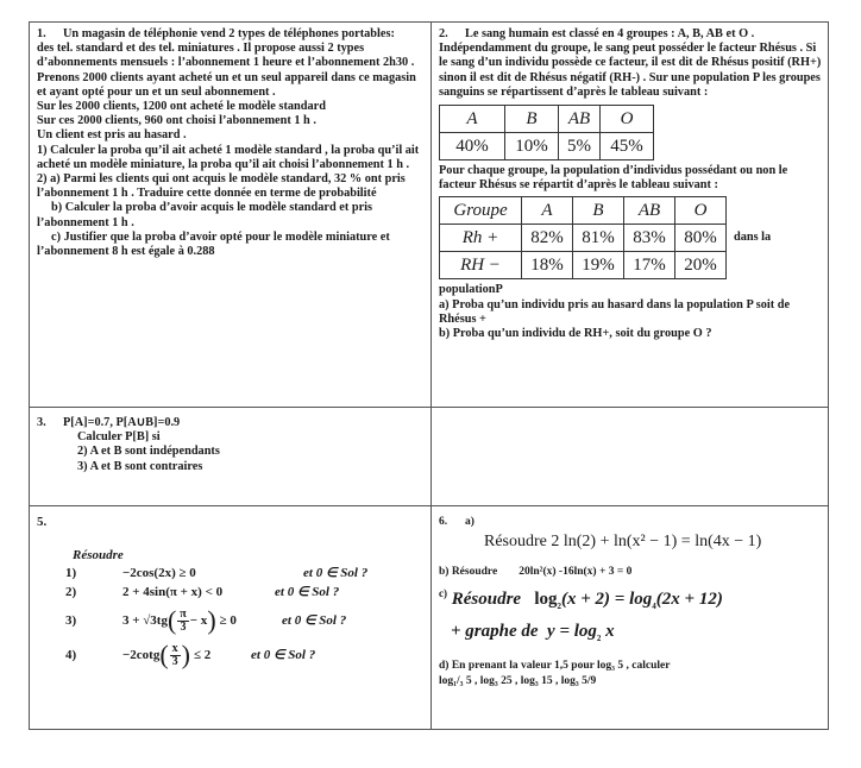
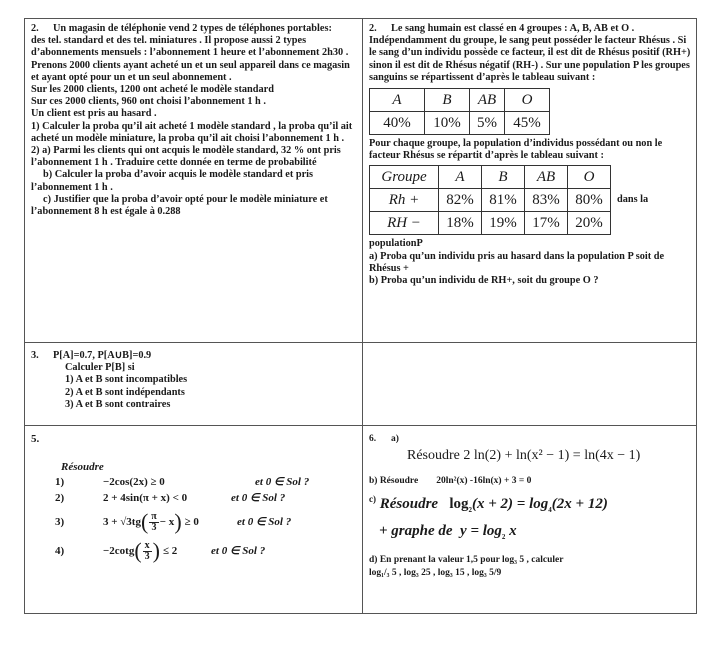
- 1.
+ 2.
  Un magasin de téléphonie vend 2 types de téléphones portables:
  des tel. standard et des tel. miniatures . Il propose aussi 2 types d’abonnements mensuels : l’abonnement 1 heure et l’abonnement 2h30 . Prenons 2000 clients ayant acheté un et un seul appareil dans ce magasin et ayant opté pour un et un seul abonnement .
  Sur les 2000 clients, 1200 ont acheté le modèle standard
  Sur ces 2000 clients, 960 ont choisi l’abonnement 1 h .
  Un client est pris au hasard .
  1) Calculer la proba qu’il ait acheté 1 modèle standard , la proba qu’il ait acheté un modèle miniature, la proba qu’il ait choisi l’abonnement 1 h .
  2) a) Parmi les clients qui ont acquis le modèle standard, 32 % ont pris l’abonnement 1 h . Traduire cette donnée en terme de probabilité
  b) Calculer la proba d’avoir acquis le modèle standard et pris l’abonnement 1 h .
  c) Justifier que la proba d’avoir opté pour le modèle miniature et l’abonnement 8 h est égale à 0.288
  2. Le sang humain est classé en 4 groupes : A, B, AB et O . Indépendamment du groupe, le sang peut posséder le facteur Rhésus . Si le sang d’un individu possède ce facteur, il est dit de Rhésus positif (RH+) sinon il est dit de Rhésus négatif (RH-) . Sur une population P les groupes sanguins se répartissent d’après le tableau suivant :
  A	B	AB	O
  40%	10%	5%	45%
  Pour chaque groupe, la population d’individus possédant ou non le facteur Rhésus se répartit d’après le tableau suivant :
  Groupe	A	B	AB	O
  Rh +	82%	81%	83%	80%
  RH −	18%	19%	17%	20%
  dans la
  populationP
  a) Proba qu’un individu pris au hasard dans la population P soit de Rhésus +
  b) Proba qu’un individu de RH+, soit du groupe O ?
  3. P[A]=0.7, P[A∪B]=0.9
  Calculer P[B] si
+ 1) A et B sont incompatibles
  2) A et B sont indépendants
  3) A et B sont contraires
  5.
  Résoudre
  1)
  −2cos(2x) ≥ 0
  et 0 ∈ Sol ?
  2)
  2 + 4sin(π + x) < 0
  et 0 ∈ Sol ?
  3)
  3 + √3tg
  (
  π
  3
  − x
  )
  ≥ 0
  et 0 ∈ Sol ?
  4)
  −2cotg
  (
  x
  3
  )
  ≤ 2
  et 0 ∈ Sol ?
  6. a)
  Résoudre 2 ln(2) + ln(x² − 1) = ln(4x − 1)
  b) Résoudre 20ln²(x) -16ln(x) + 3 = 0
  c) Résoudre log2(x + 2) = log4(2x + 12)
  + graphe de y = log2 x
  d) En prenant la valeur 1,5 pour log₃ 5 , calculer
  log₁/₃ 5 , log₃ 25 , log₃ 15 , log₃ 5/9
